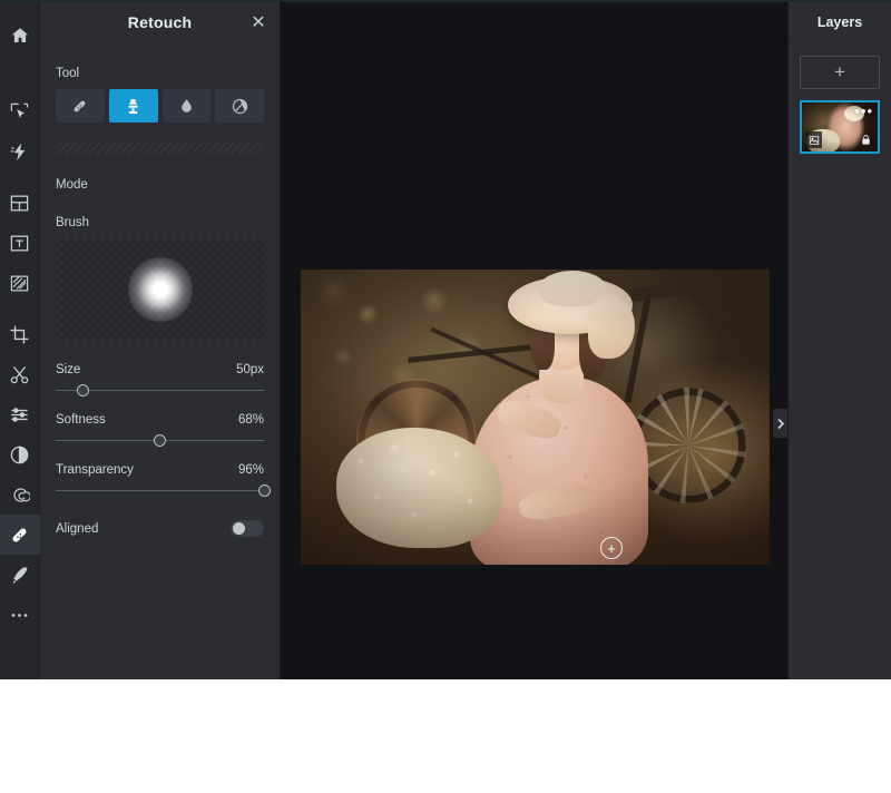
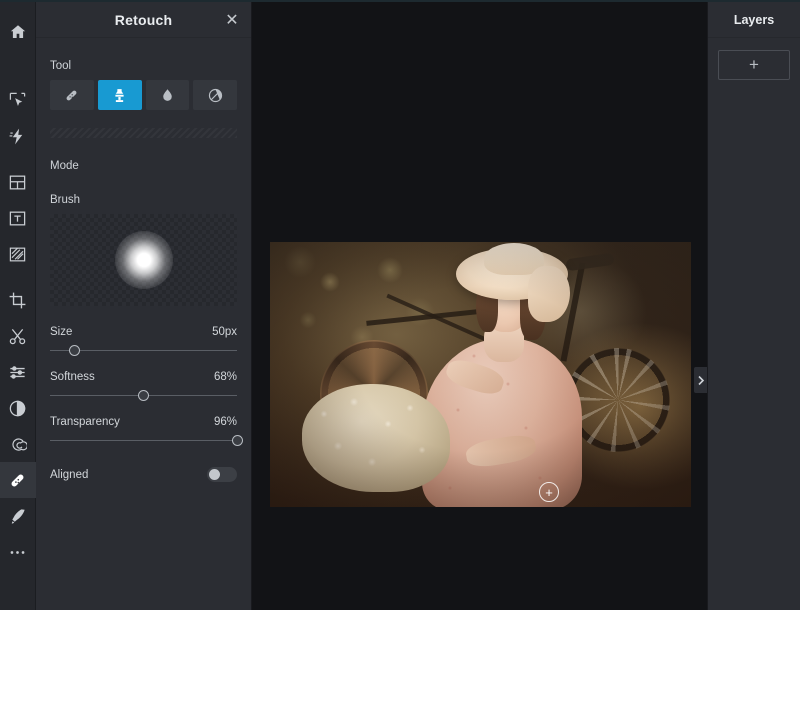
  Retouch
  ✕
  Tool
  Mode
  Brush
  Size
  50px
  Softness
  68%
  Transparency
  96%
  Aligned
  +
  Layers
  +
- •••
